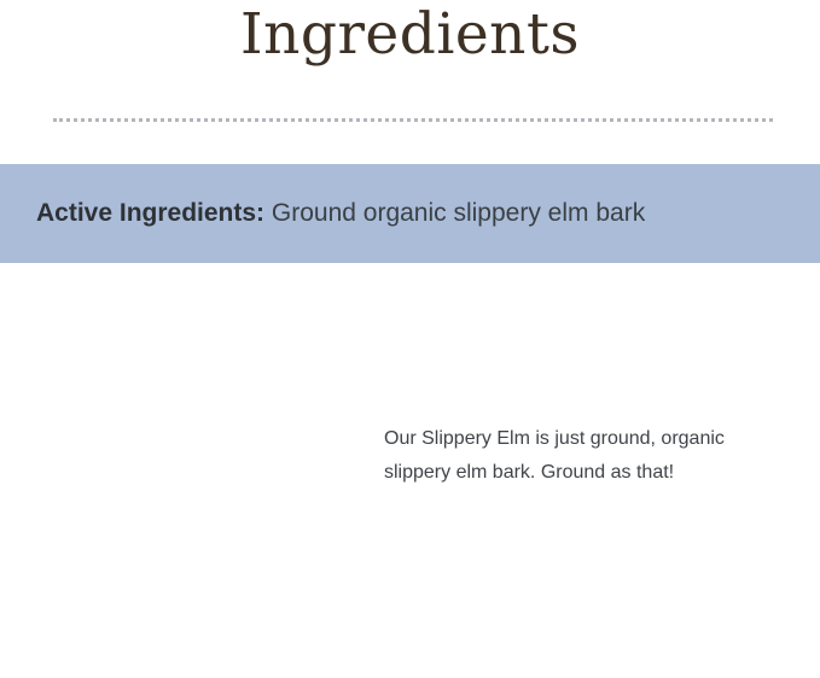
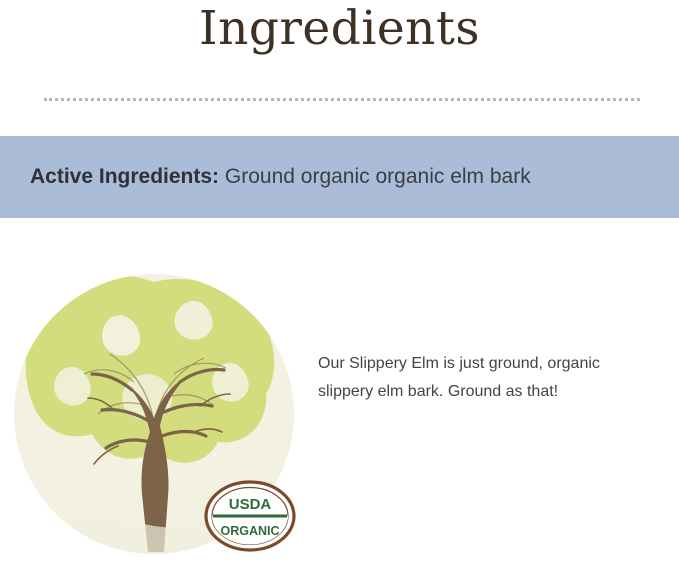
  Ingredients
- Active Ingredients: Ground organic slippery elm bark
+ Active Ingredients: Ground organic organic elm bark
+ USDA
+ ORGANIC
  Our Slippery Elm is just ground, organic slippery elm bark. Ground as that!
